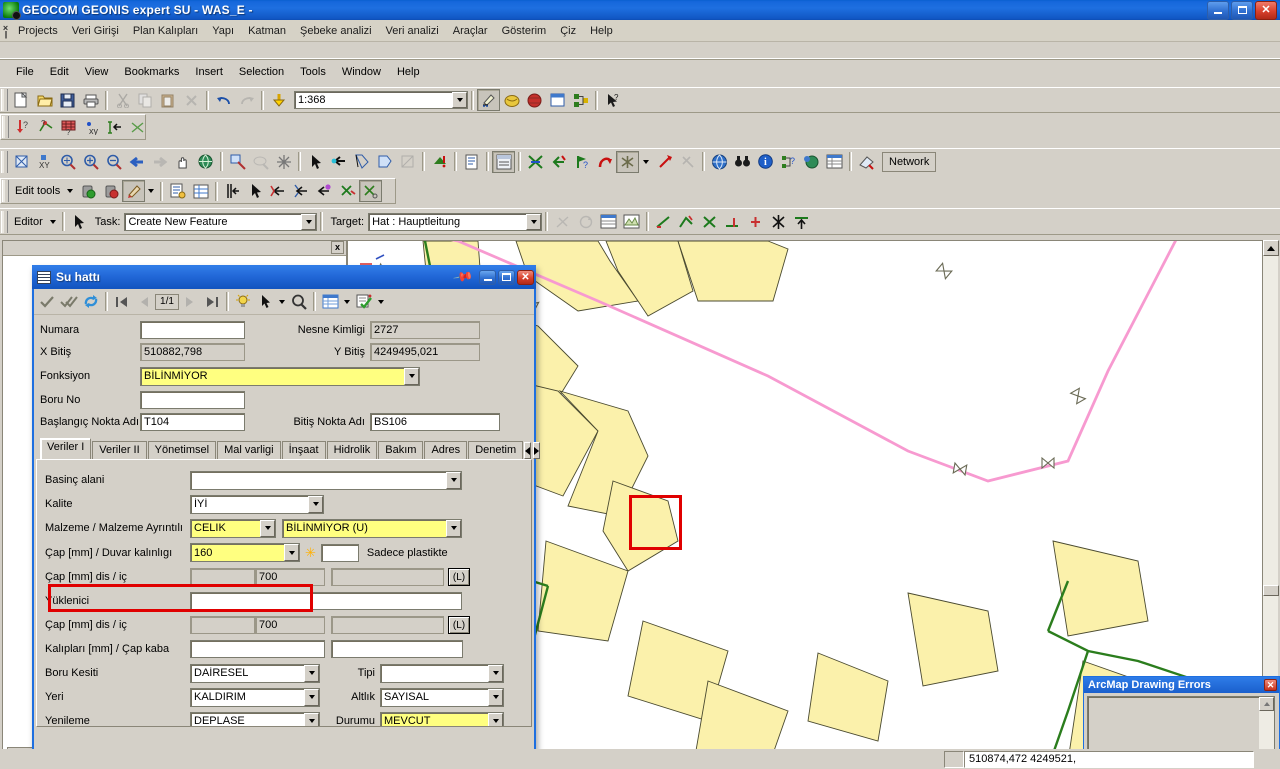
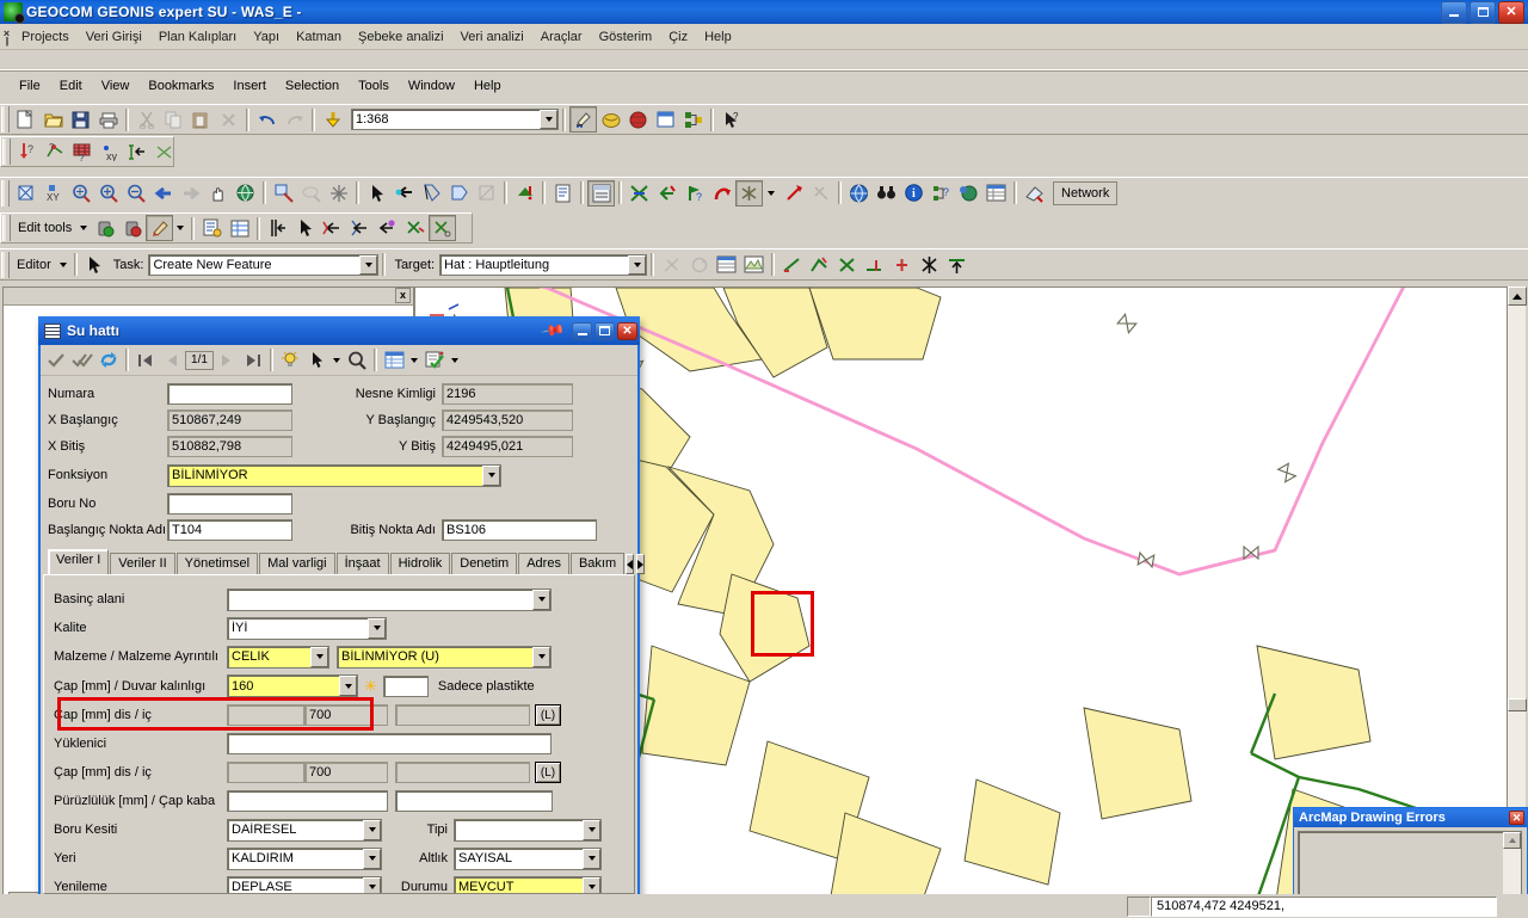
  GEOCOM GEONIS expert SU - WAS_E -
  ✕
  ×
  ||
  Projects
  Veri Girişi
  Plan Kalıpları
  Yapı
  Katman
  Şebeke analizi
  Veri analizi
  Araçlar
  Gösterim
  Çiz
  Help
  File
  Edit
  View
  Bookmarks
  Insert
  Selection
  Tools
  Window
  Help
  1:368
  ?
  ?
  ?
  ?
  xy
  XY
  ?
  i
  ?
  Network
  Edit tools
  Editor
  Task:
  Create New Feature
  Target:
  Hat : Hauptleitung
  x
  Su hattı
  ✕
  1/1
  Numara
  Nesne Kimligi
- 2727
+ 2196
+ X Başlangıç
+ 510867,249
+ Y Başlangıç
+ 4249543,520
  X Bitiş
  510882,798
  Y Bitiş
  4249495,021
  Fonksiyon
  BİLİNMİYOR
  Boru No
  Başlangıç Nokta Adı
  T104
  Bitiş Nokta Adı
  BS106
  Veriler I
  Veriler II
  Yönetimsel
  Mal varligi
  İnşaat
  Hidrolik
- Bakım
+ Denetim
  Adres
- Denetim
+ Bakım
  Basinç alani
  Kalite
  İYİ
  Malzeme / Malzeme Ayrıntılı
  CELIK
  BİLİNMİYOR (U)
  Çap [mm] / Duvar kalınlıgı
  160
  ✳
  Sadece plastikte
  Çap [mm] dis / iç
  700
  (L)
  Yüklenici
  Çap [mm] dis / iç
  700
  (L)
- Kalıpları [mm] / Çap kaba
+ Pürüzlülük [mm] / Çap kaba
  Boru Kesiti
  DAİRESEL
  Tipi
  Yeri
  KALDIRIM
  Altlık
  SAYISAL
  Yenileme
  DEPLASE
  Durumu
  MEVCUT
  ArcMap Drawing Errors
  ✕
  510874,472 4249521,
